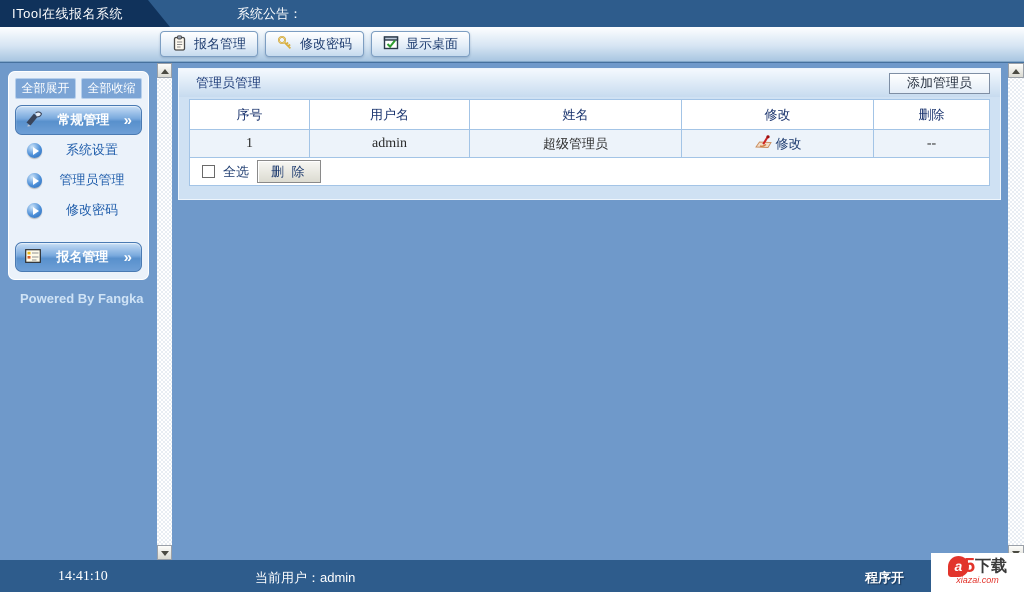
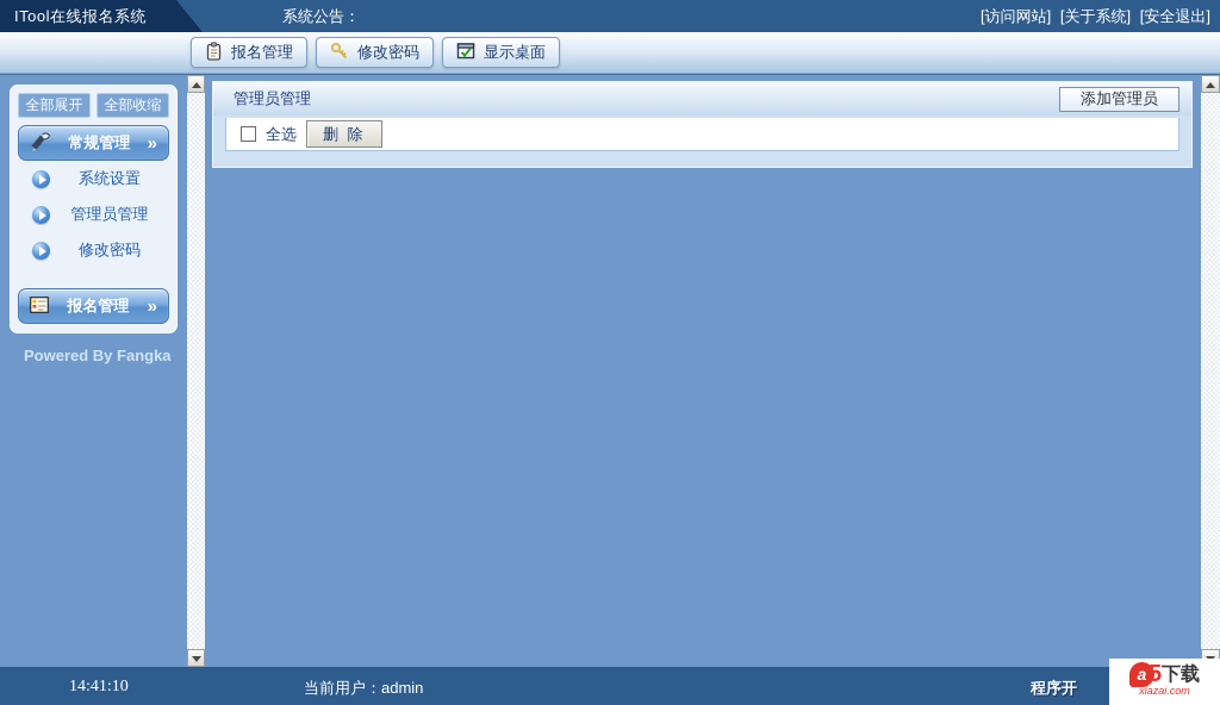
  ITool在线报名系统
  系统公告：
+ [访问网站] [关于系统] [安全退出]
  报名管理
  修改密码
  显示桌面
  全部展开
  全部收缩
  常规管理
  »
  系统设置
  管理员管理
  修改密码
  报名管理
  »
  Powered By Fangka
  管理员管理
  添加管理员
- 序号	用户名	姓名	修改	删除
- 1	admin	超级管理员	修改	--
  全选
  删 除
  14:41:10
  当前用户：admin
  程序开
  a
  5
  下载
  xiazai.com
